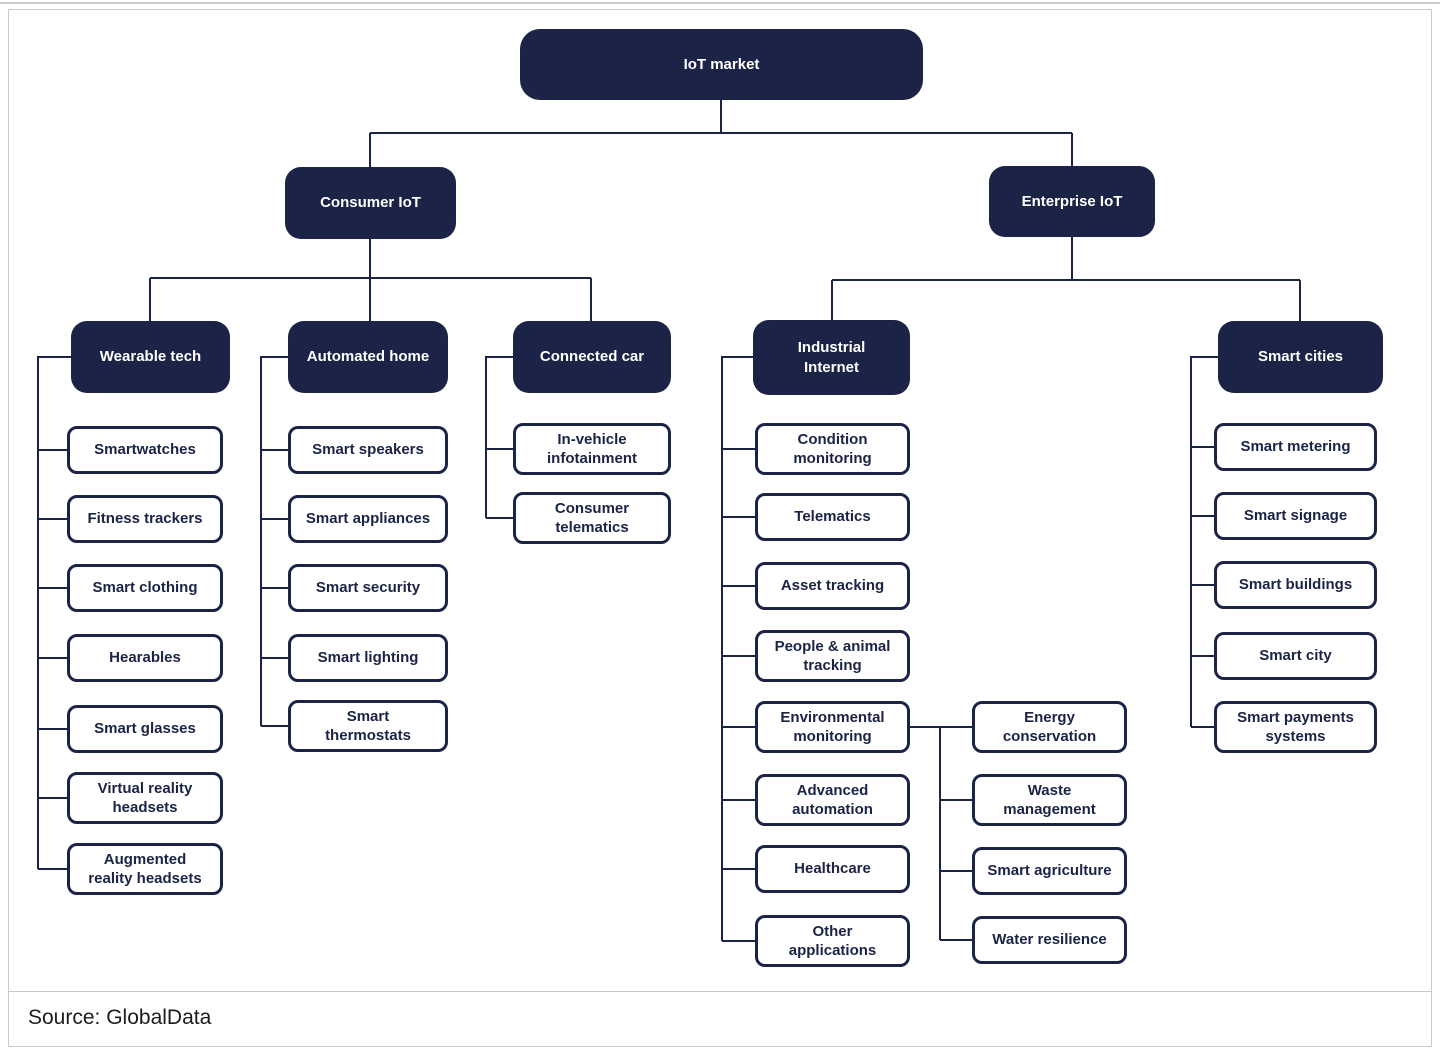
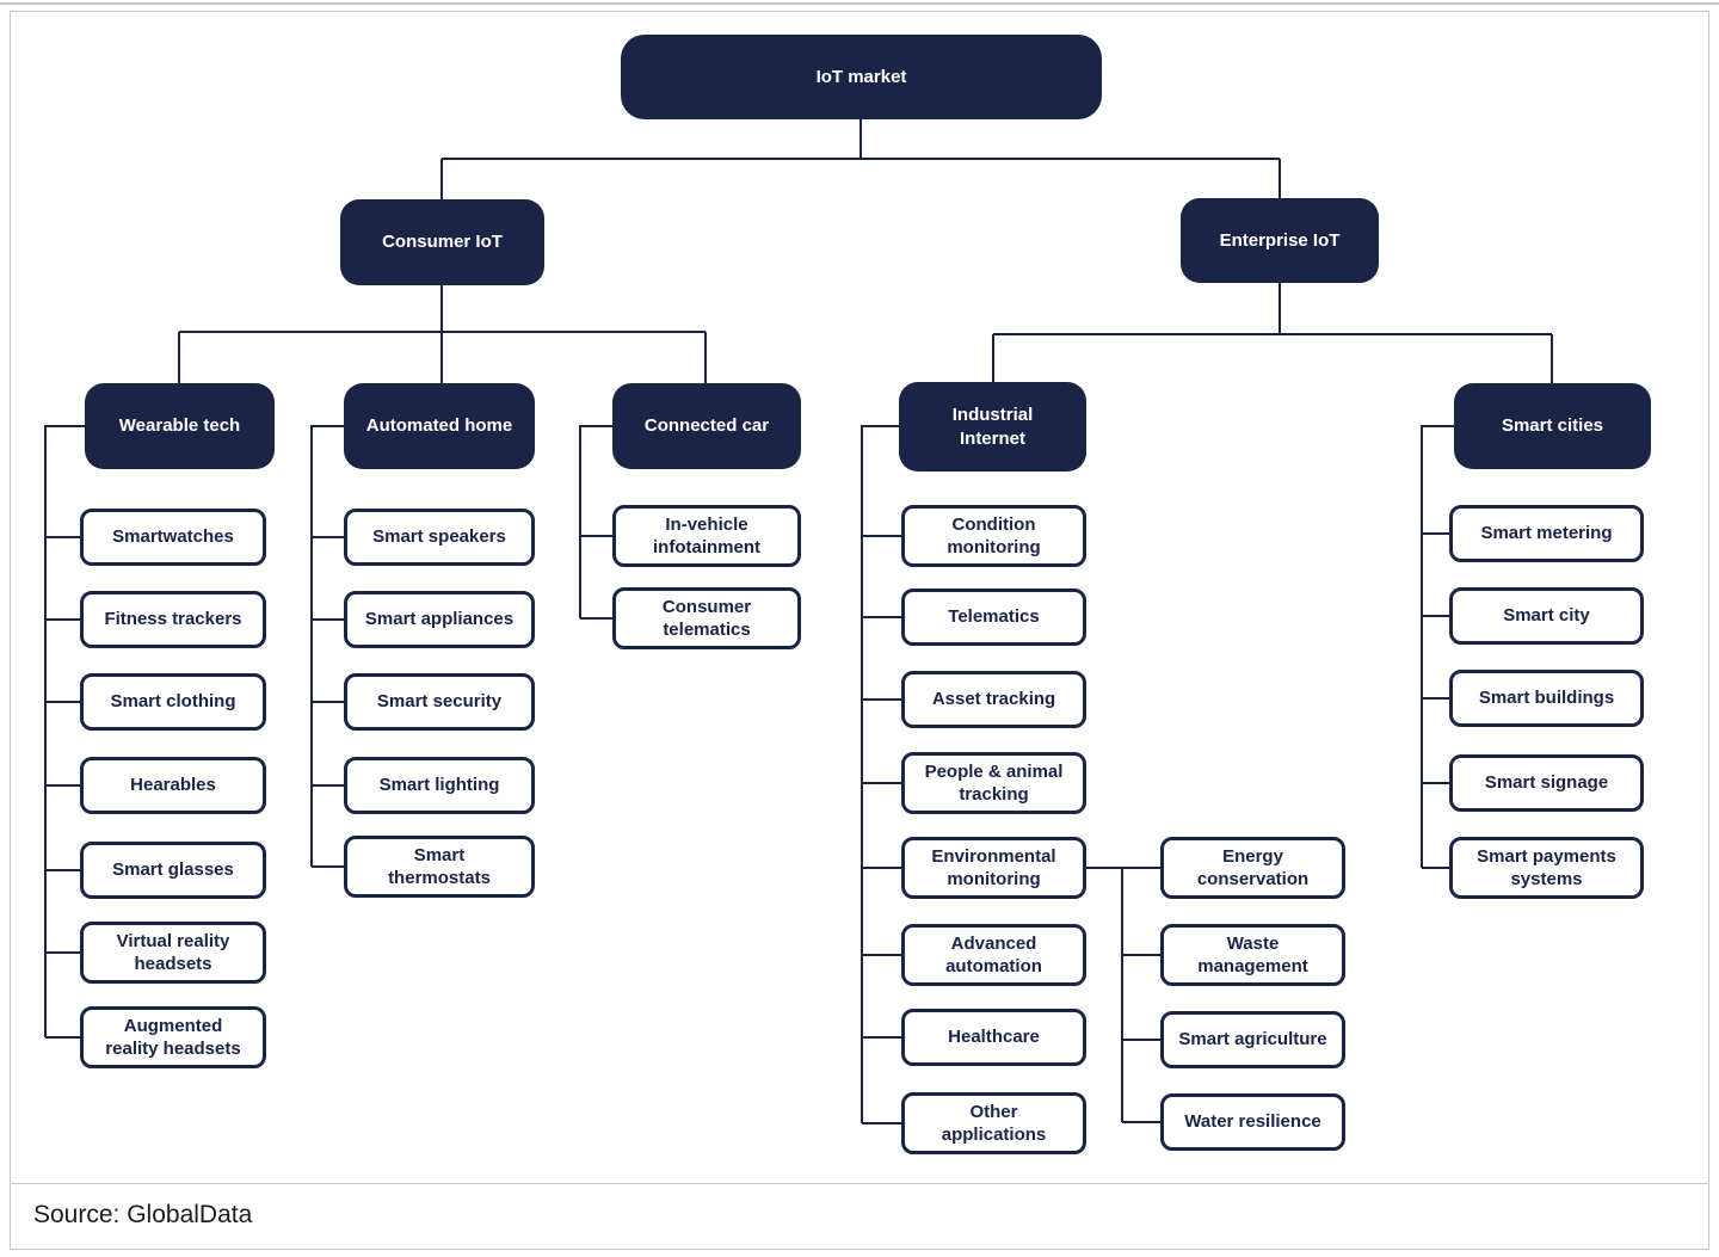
  IoT market
  Consumer IoT
  Enterprise IoT
  Wearable tech
  Automated home
  Connected car
  Industrial
  Internet
  Smart cities
  Smartwatches
  Fitness trackers
  Smart clothing
  Hearables
  Smart glasses
  Virtual reality
  headsets
  Augmented
  reality headsets
  Smart speakers
  Smart appliances
  Smart security
  Smart lighting
  Smart
  thermostats
  In-vehicle
  infotainment
  Consumer
  telematics
  Condition
  monitoring
  Telematics
  Asset tracking
  People & animal
  tracking
  Environmental
  monitoring
  Advanced
  automation
  Healthcare
  Other
  applications
  Energy
  conservation
  Waste
  management
  Smart agriculture
  Water resilience
  Smart metering
- Smart signage
+ Smart city
  Smart buildings
- Smart city
+ Smart signage
  Smart payments
  systems
  Source: GlobalData
